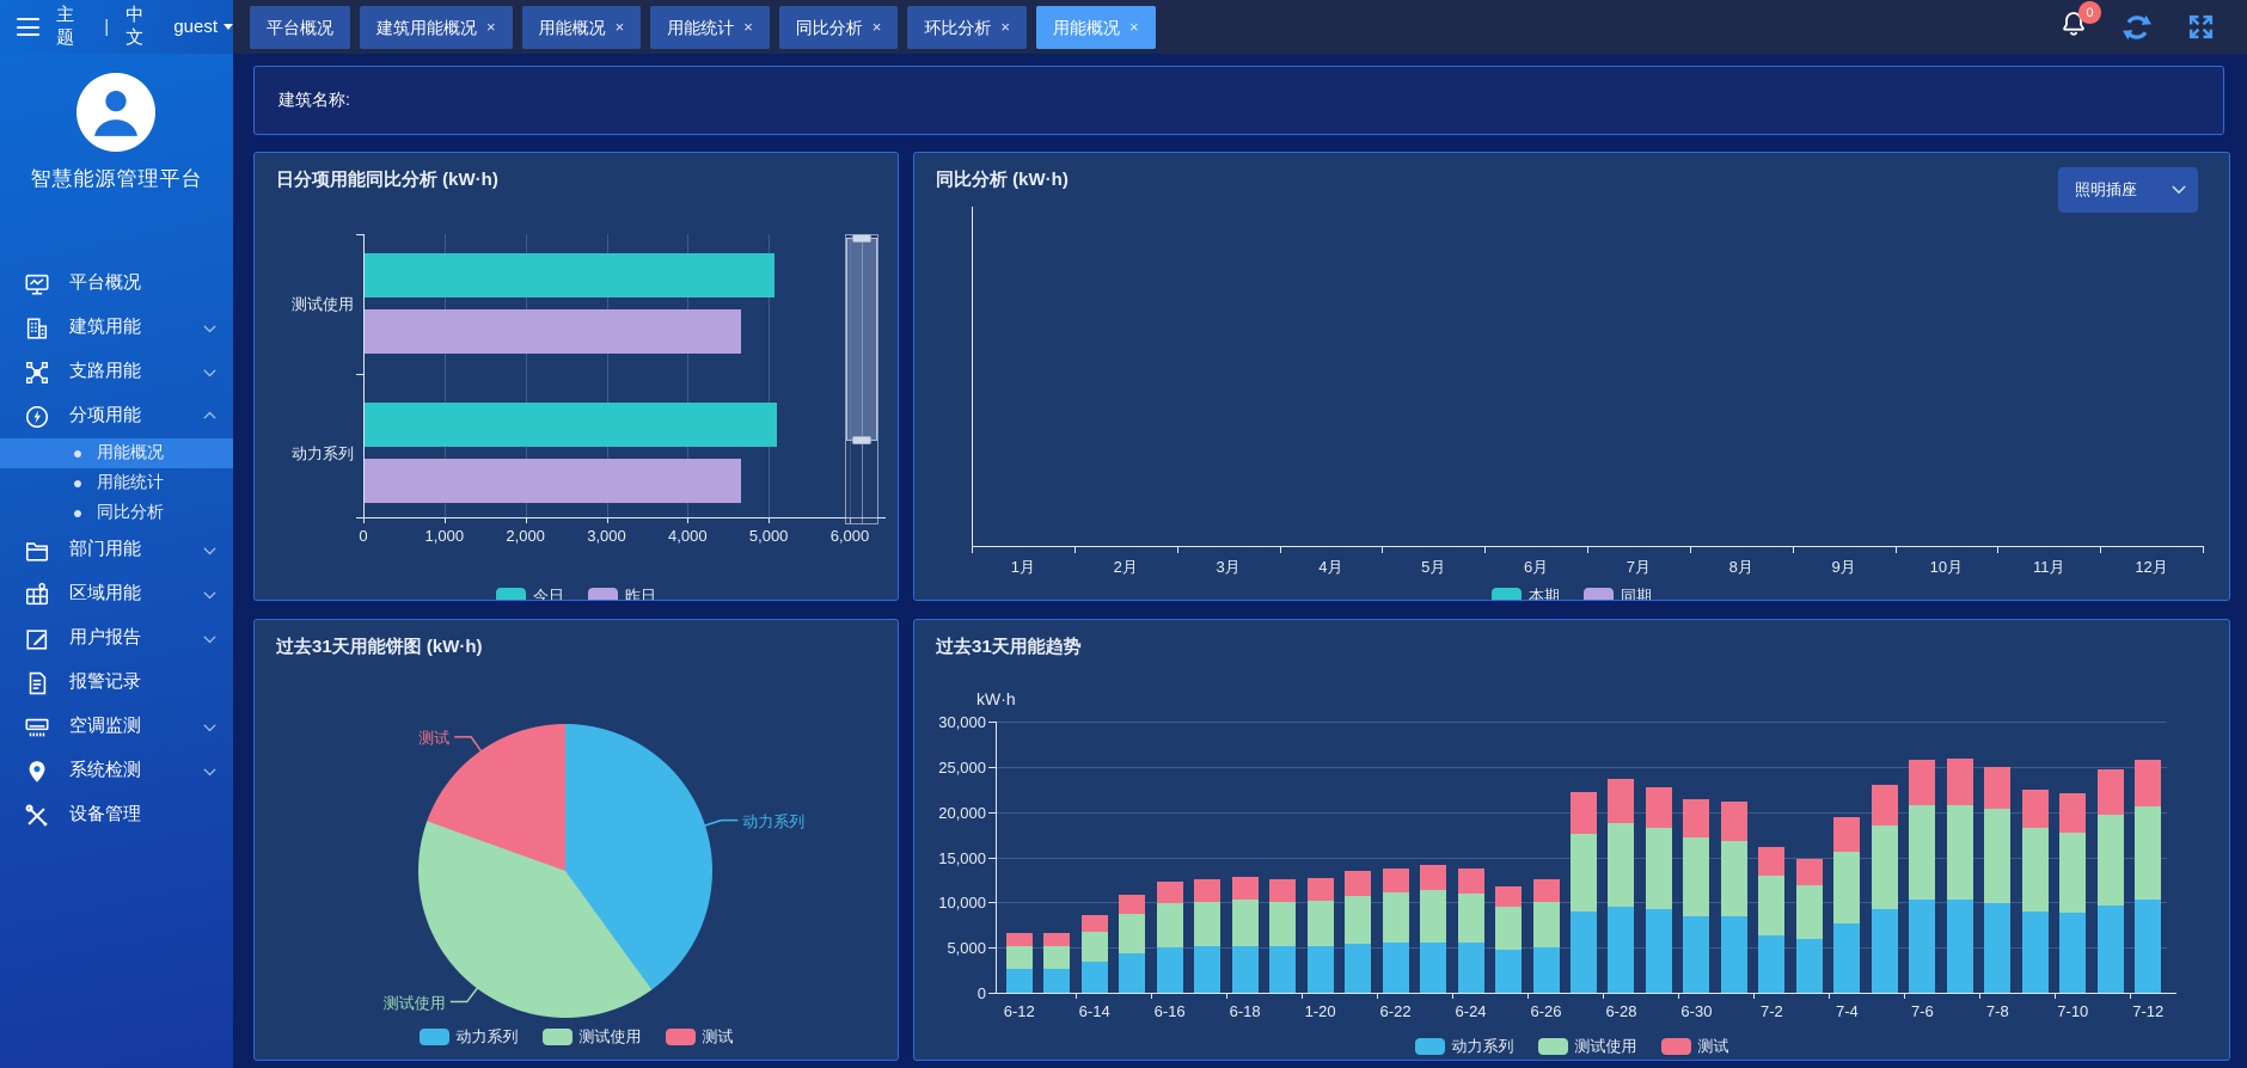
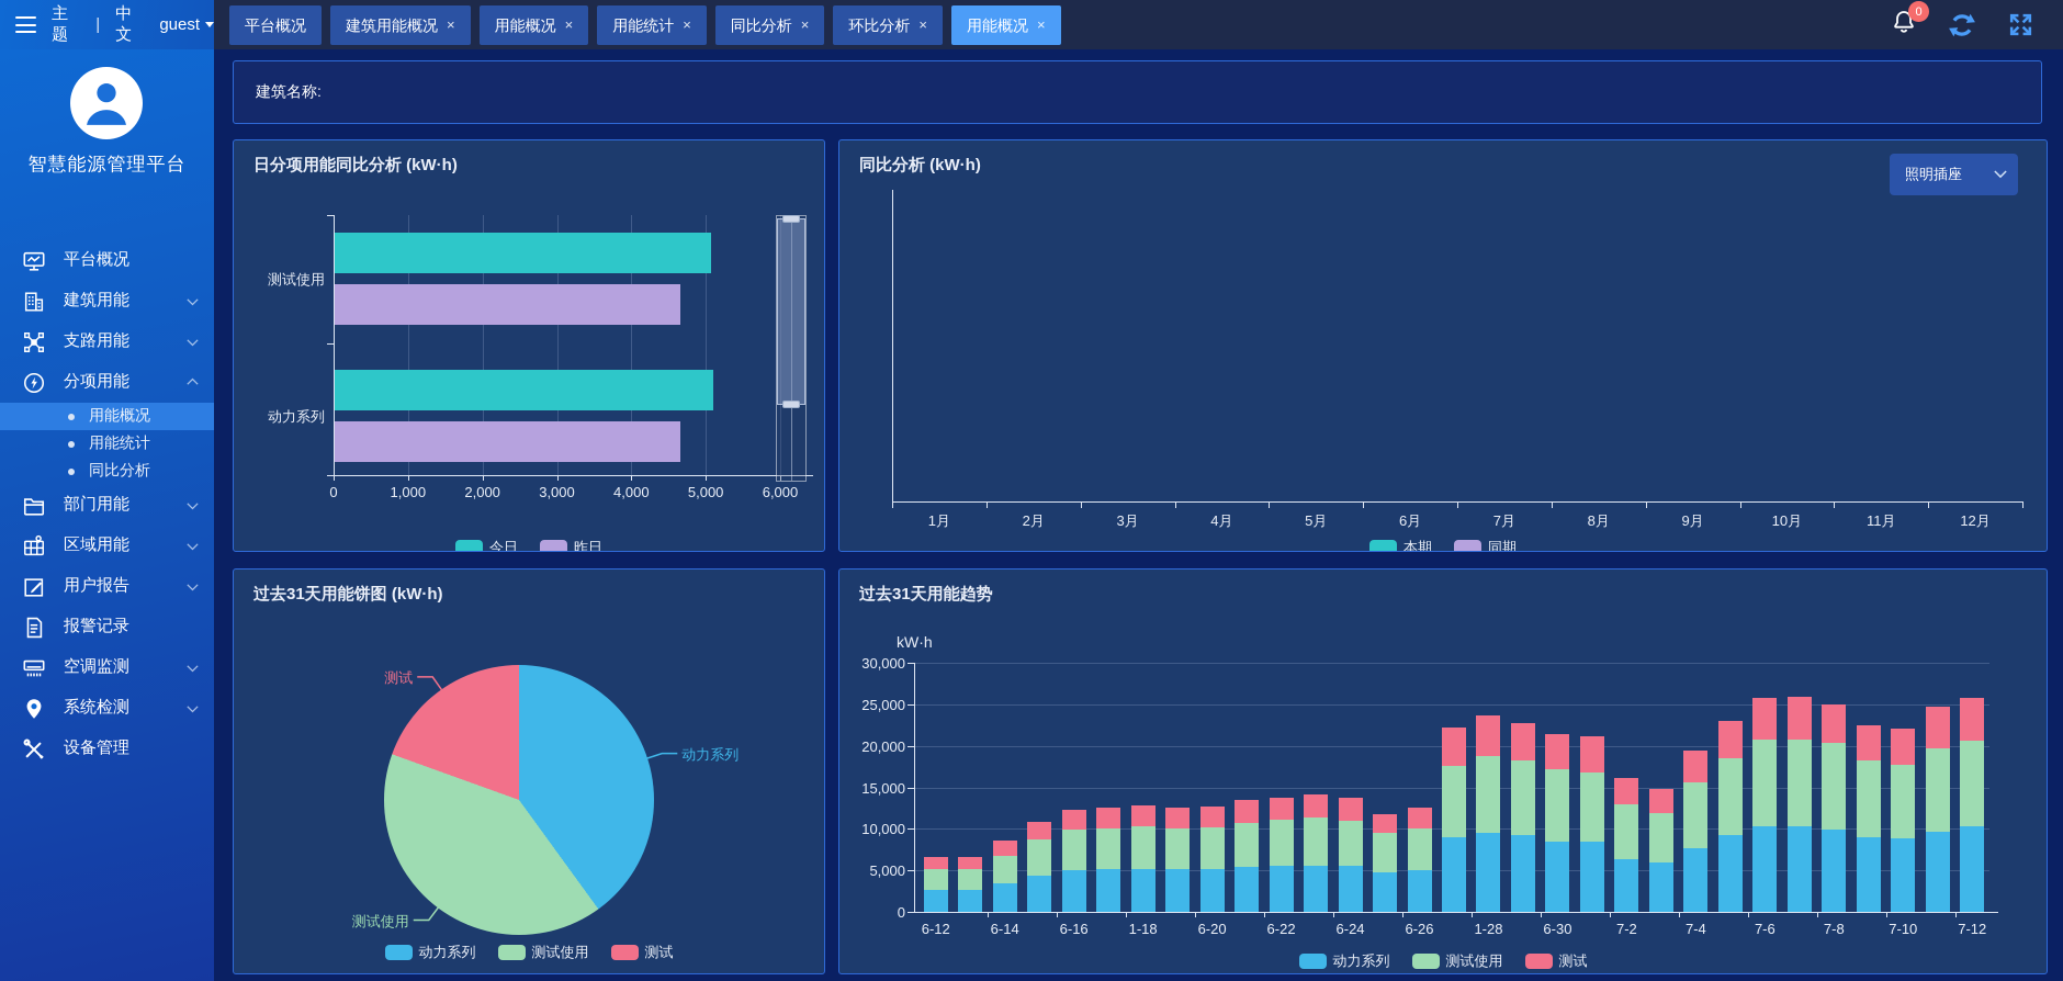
  主题
  |
  中文
  guest
  平台概况
  建筑用能概况
  ×
  用能概况
  ×
  用能统计
  ×
  同比分析
  ×
  环比分析
  ×
  用能概况
  ×
  0
  智慧能源管理平台
  平台概况
  建筑用能
  支路用能
  分项用能
  用能概况
  用能统计
  同比分析
  部门用能
  区域用能
  用户报告
  报警记录
  空调监测
  系统检测
  设备管理
  建筑名称:
  日分项用能同比分析 (kW·h)
  0
  1,000
  2,000
  3,000
  4,000
  5,000
  6,000
  测试使用
  动力系列
  今日
  昨日
  同比分析 (kW·h)
  照明插座
  1月
  2月
  3月
  4月
  5月
  6月
  7月
  8月
  9月
  10月
  11月
  12月
  本期
  同期
  过去31天用能饼图 (kW·h)
  动力系列
  测试使用
  测试
  动力系列
  测试使用
  测试
  过去31天用能趋势
  kW·h
  0
  5,000
  10,000
  15,000
  20,000
  25,000
  30,000
  6-12
  6-14
  6-16
- 6-18
+ 1-18
- 1-20
+ 6-20
  6-22
  6-24
  6-26
- 6-28
+ 1-28
  6-30
  7-2
  7-4
  7-6
  7-8
  7-10
  7-12
  动力系列
  测试使用
  测试
